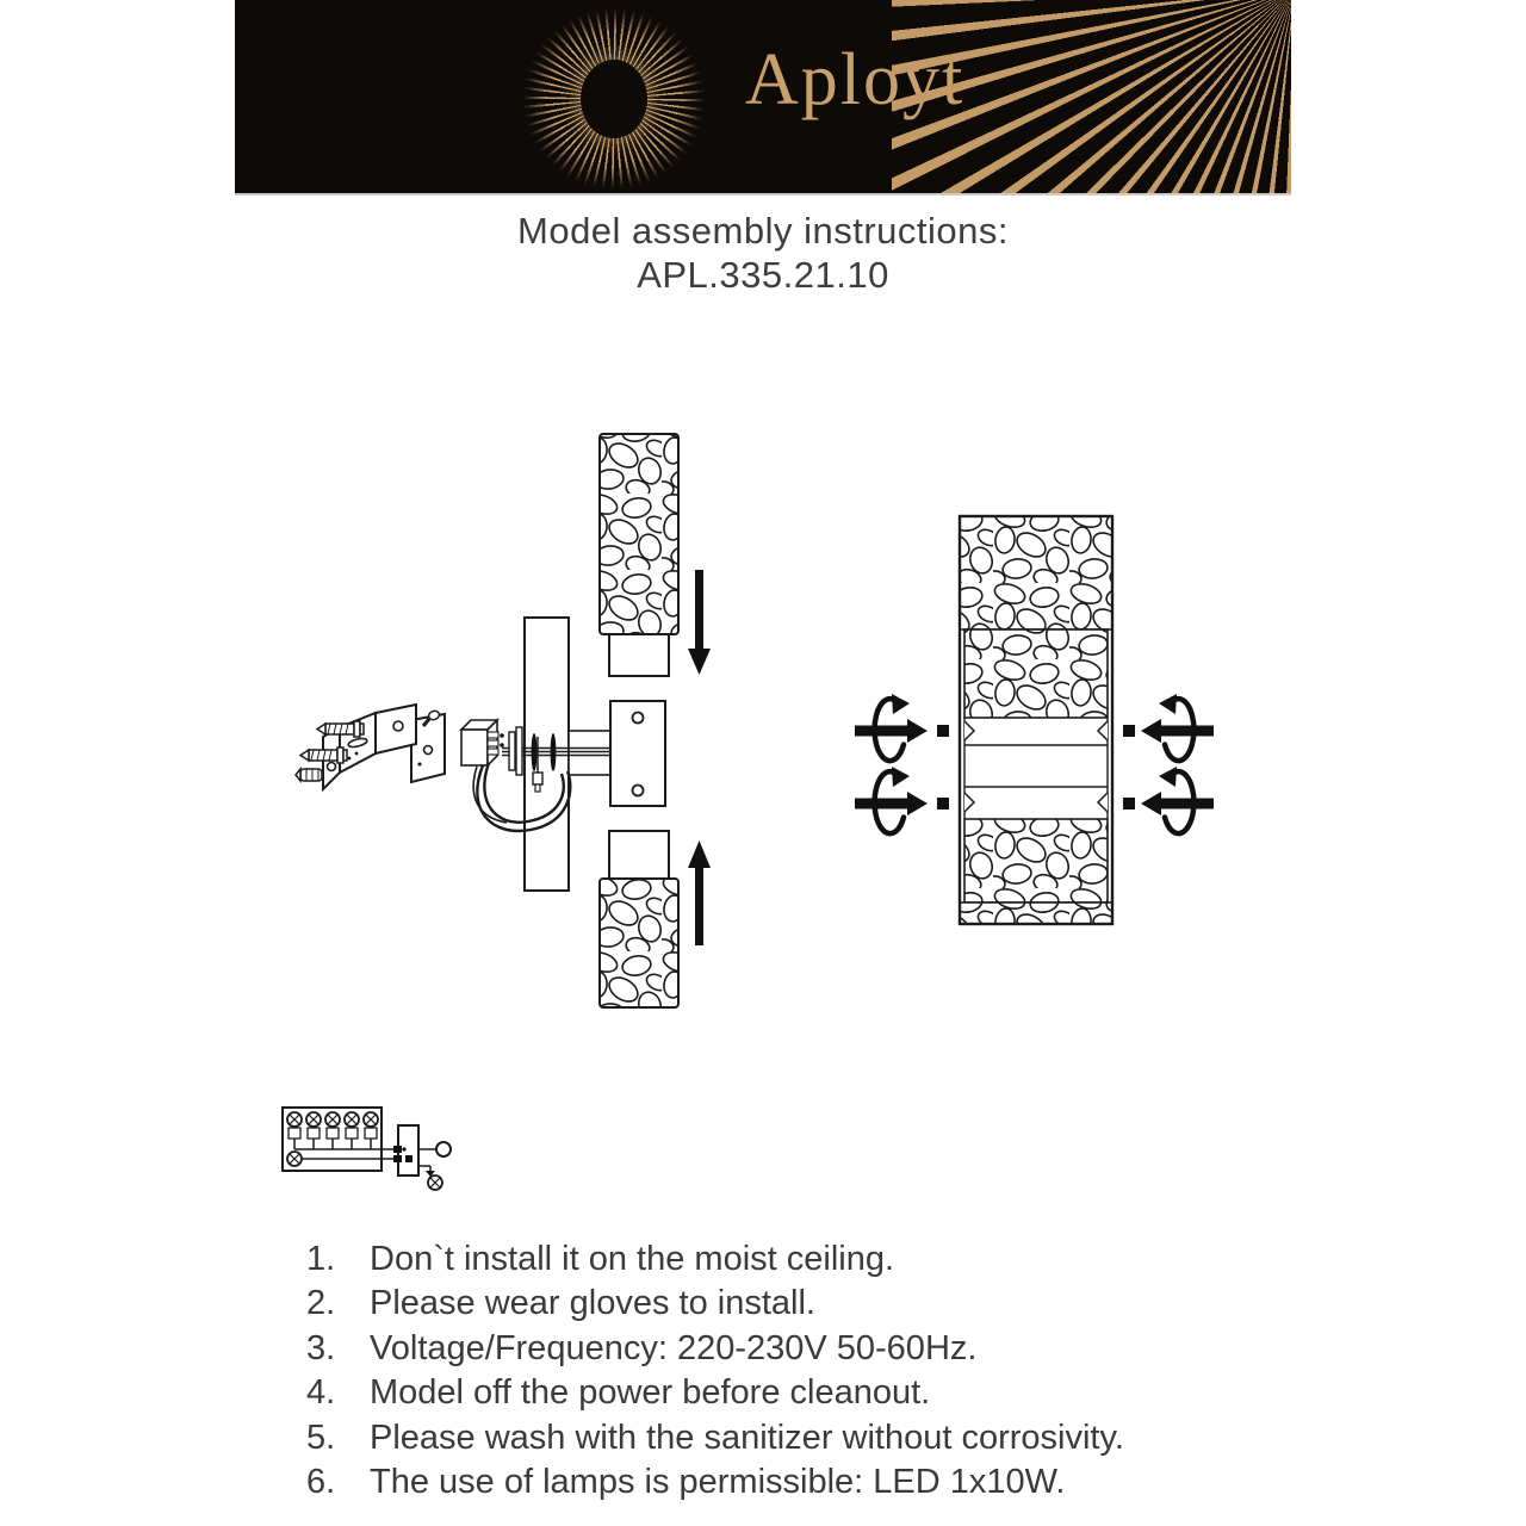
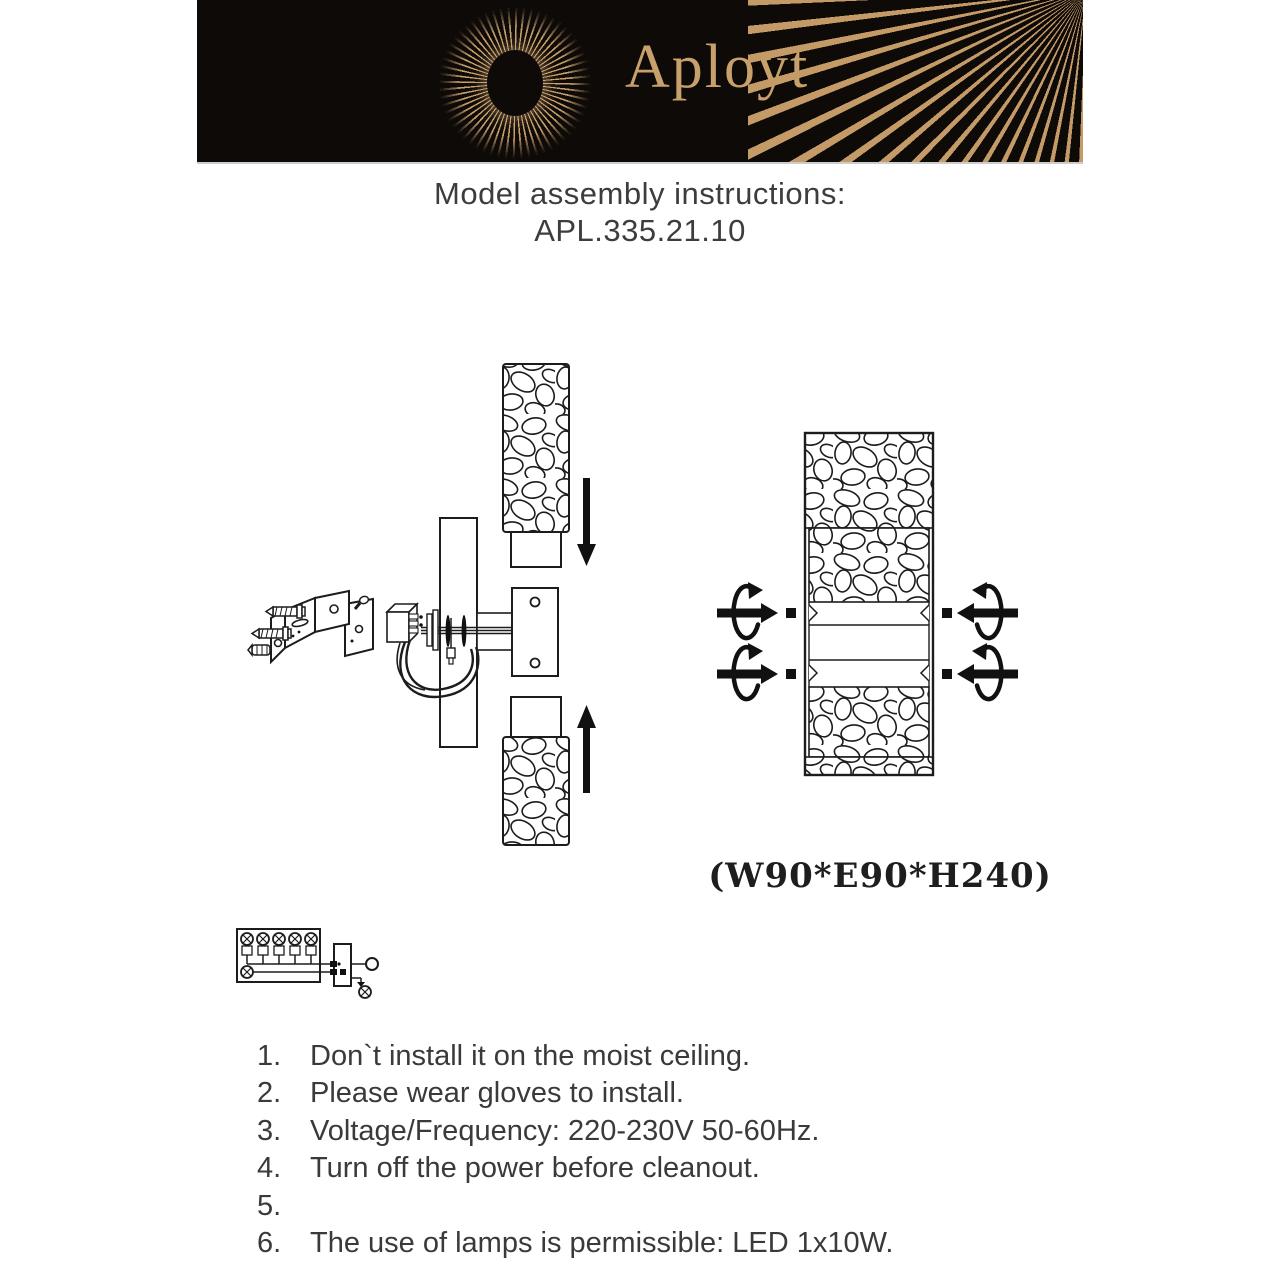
  Model assembly instructions:
  APL.335.21.10
+ (W90*E90*H240)
  1.
  Don`t install it on the moist ceiling.
  2.
  Please wear gloves to install.
  3.
  Voltage/Frequency: 220-230V 50-60Hz.
  4.
- Model off the power before cleanout.
+ Turn off the power before cleanout.
  5.
- Please wash with the sanitizer without corrosivity.
  6.
  The use of lamps is permissible: LED 1x10W.
